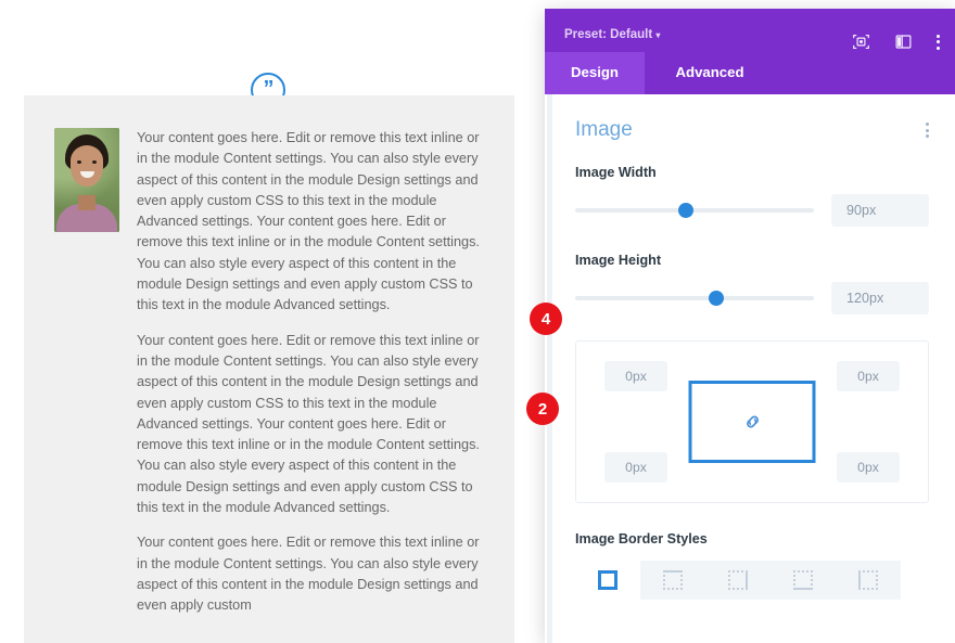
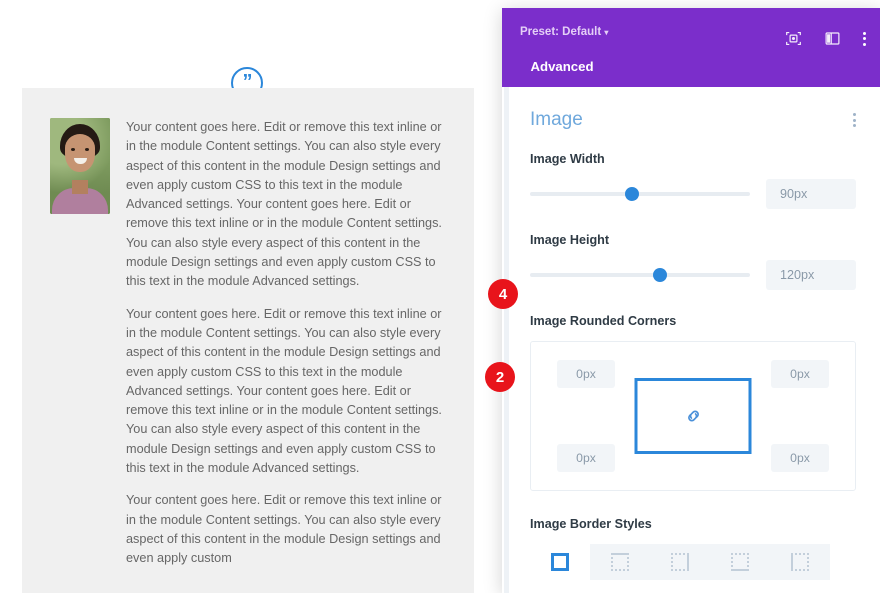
  ”
  Your content goes here. Edit or remove this text inline or in the module Content settings. You can also style every aspect of this content in the module Design settings and even apply custom CSS to this text in the module Advanced settings. Your content goes here. Edit or remove this text inline or in the module Content settings. You can also style every aspect of this content in the module Design settings and even apply custom CSS to this text in the module Advanced settings.
  Your content goes here. Edit or remove this text inline or in the module Content settings. You can also style every aspect of this content in the module Design settings and even apply custom CSS to this text in the module Advanced settings. Your content goes here. Edit or remove this text inline or in the module Content settings. You can also style every aspect of this content in the module Design settings and even apply custom CSS to this text in the module Advanced settings.
  Your content goes here. Edit or remove this text inline or in the module Content settings. You can also style every aspect of this content in the module Design settings and even apply custom
  Preset: Default ▾
- Design
  Advanced
  Image
  Image Width
  90px
  Image Height
  120px
+ Image Rounded Corners
  0px
  0px
  0px
  0px
  Image Border Styles
  4
  2
